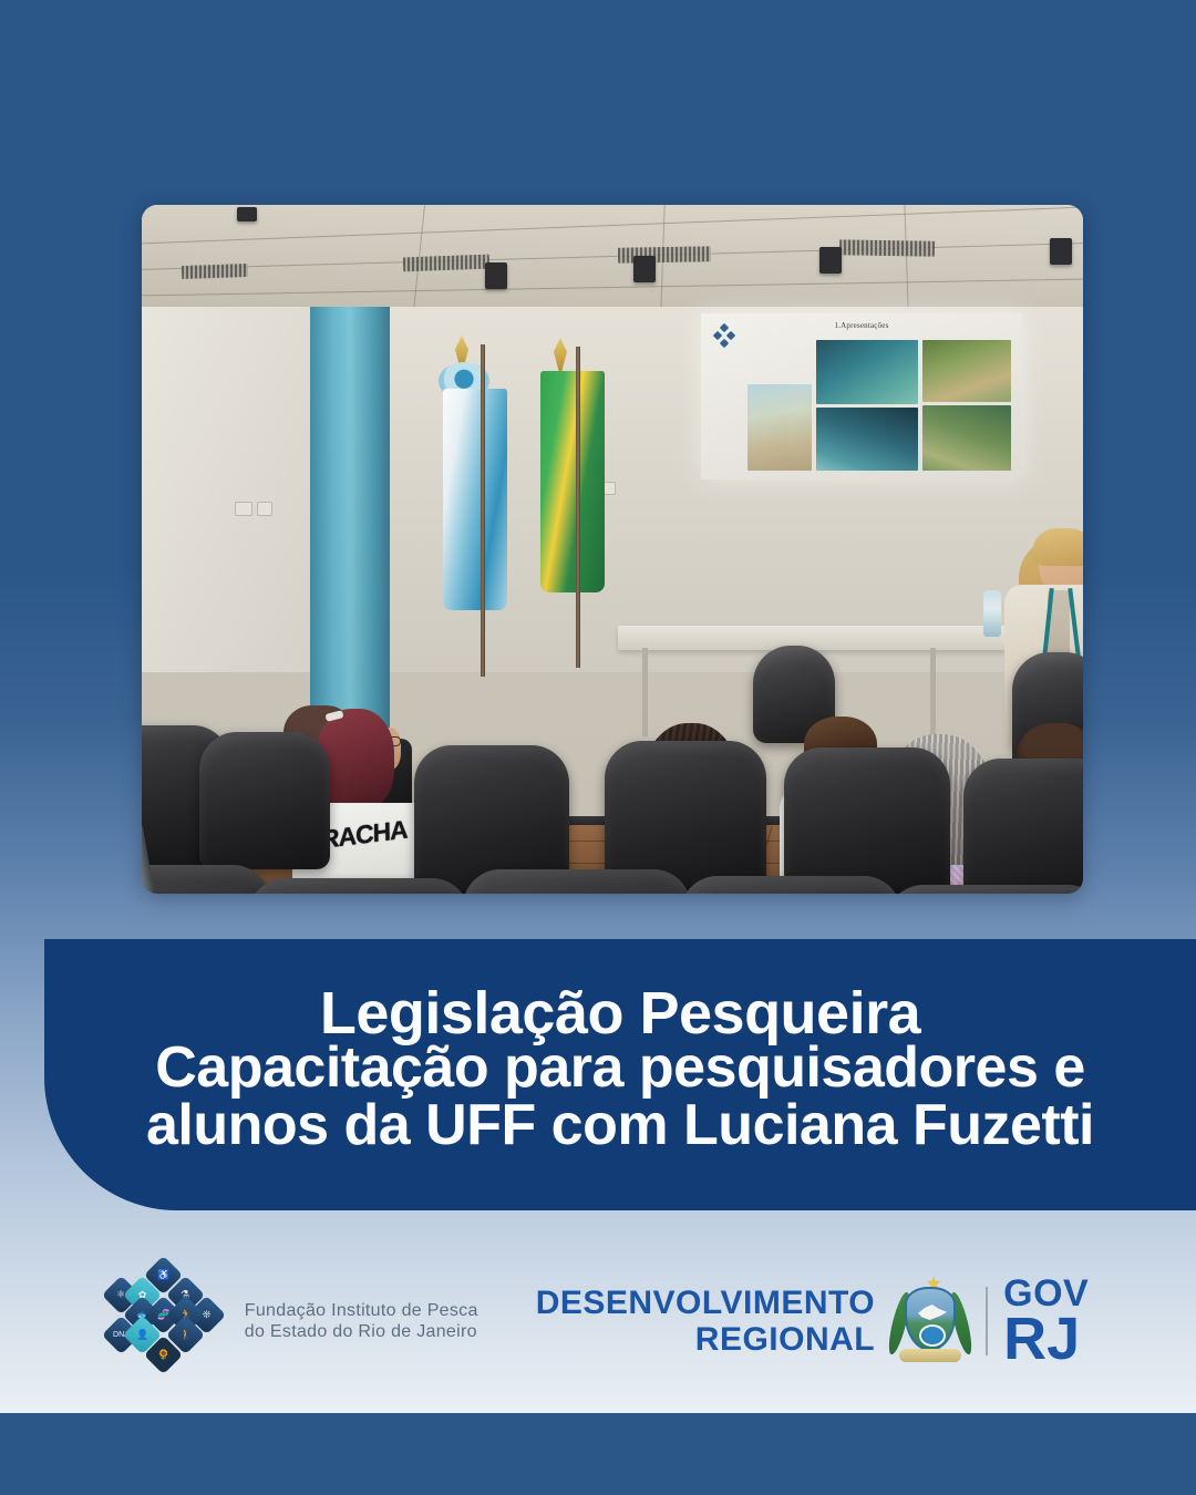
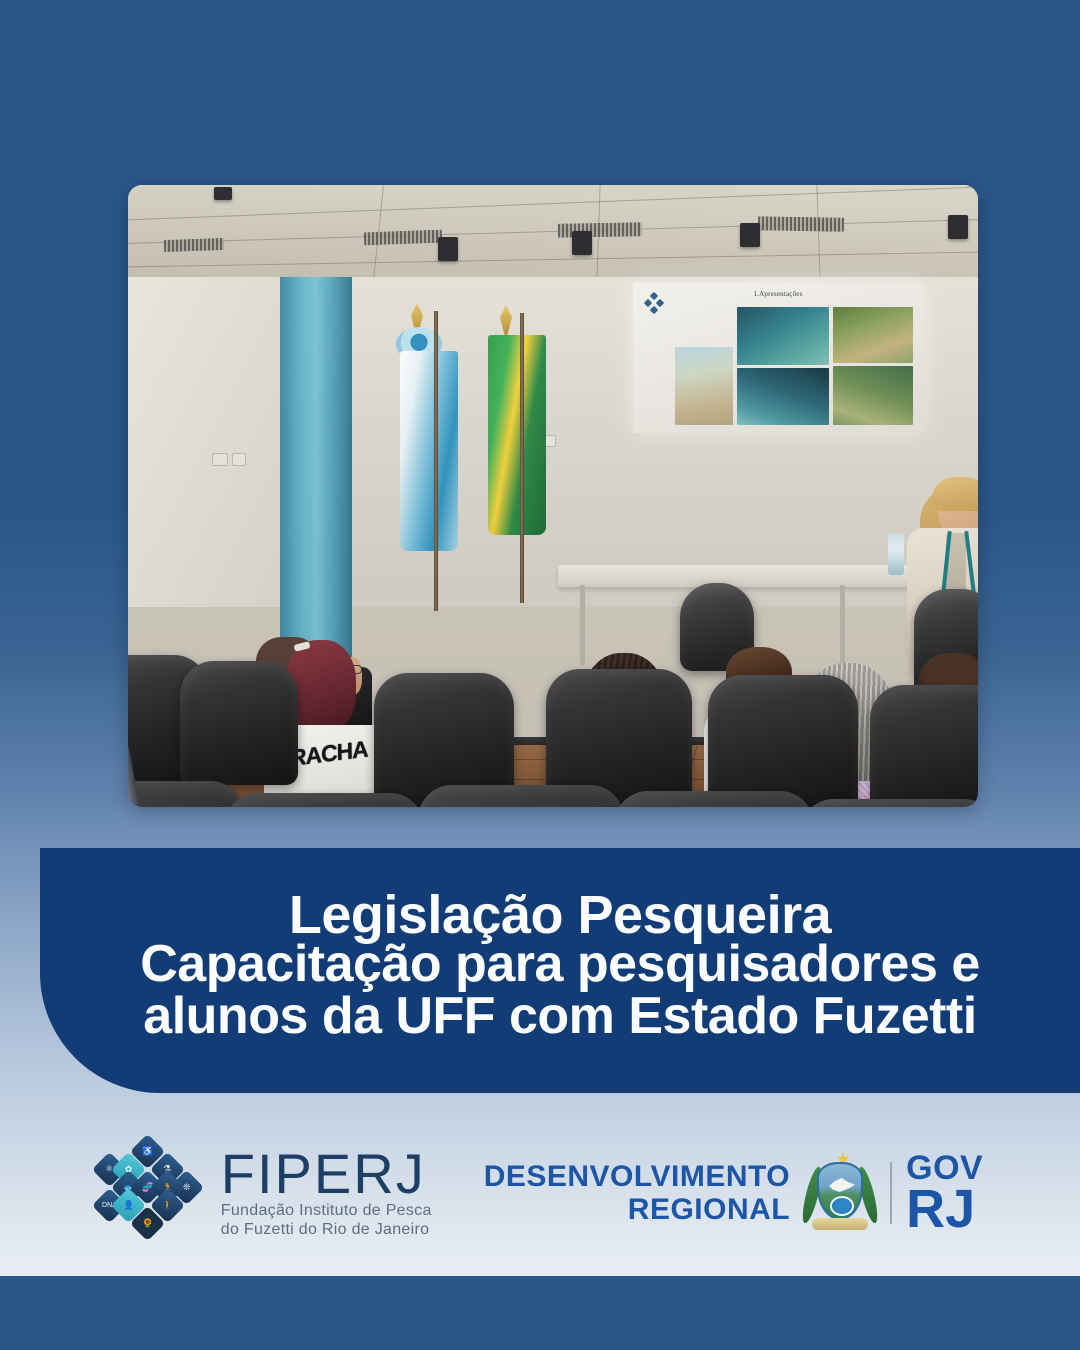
  Legislação Pesqueira
  Capacitação para pesquisadores e
- alunos da UFF com Luciana Fuzetti
+ alunos da UFF com Estado Fuzetti
+ FIPERJ
  Fundação Instituto de Pesca
- do Estado do Rio de Janeiro
+ do Fuzetti do Rio de Janeiro
  DESENVOLVIMENTO
  REGIONAL
  GOV
  RJ
